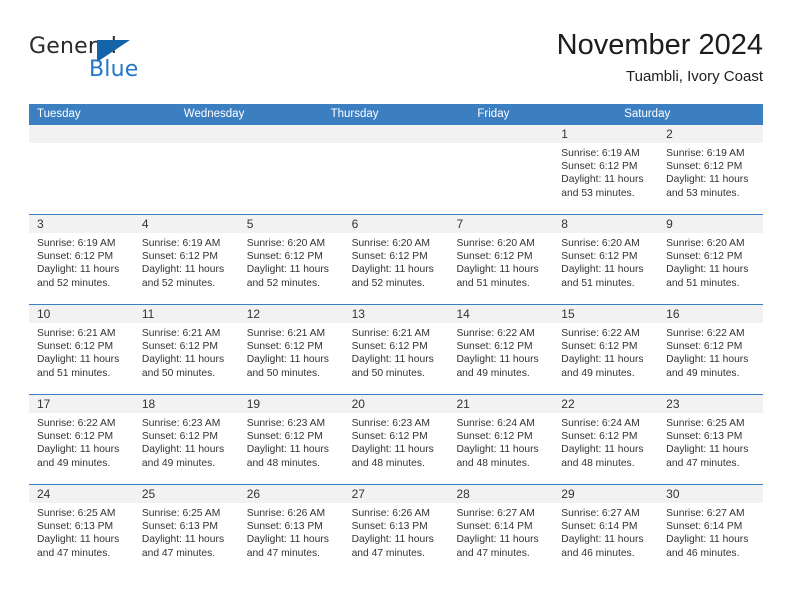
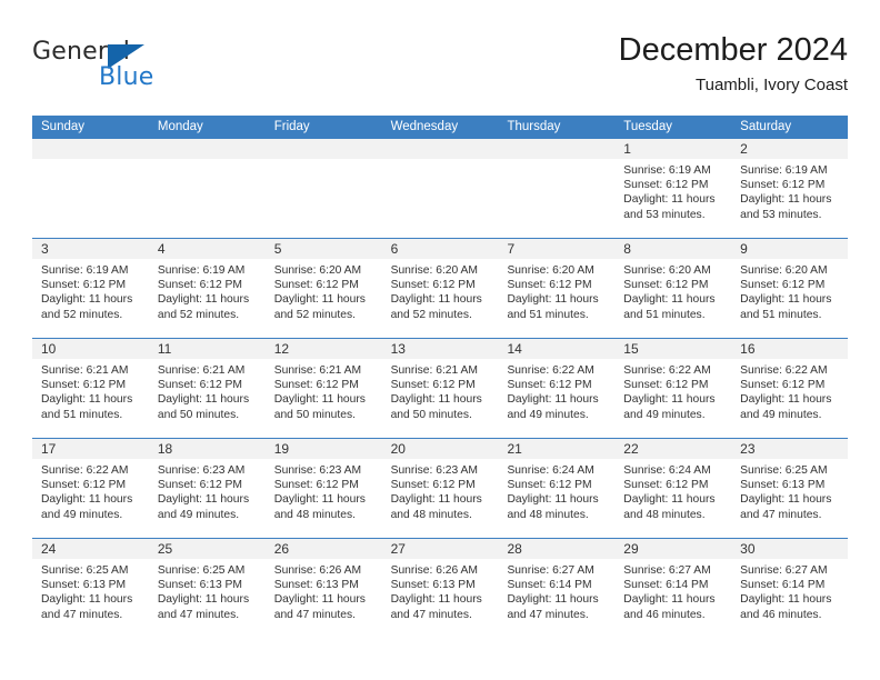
  General
  Blue
- November 2024
+ December 2024
  Tuambli, Ivory Coast
+ Sunday
+ Monday
- Tuesday
+ Friday
  Wednesday
  Thursday
- Friday
+ Tuesday
  Saturday
  1
  Sunrise: 6:19 AM
  Sunset: 6:12 PM
  Daylight: 11 hours
  and 53 minutes.
  2
  Sunrise: 6:19 AM
  Sunset: 6:12 PM
  Daylight: 11 hours
  and 53 minutes.
  3
  Sunrise: 6:19 AM
  Sunset: 6:12 PM
  Daylight: 11 hours
  and 52 minutes.
  4
  Sunrise: 6:19 AM
  Sunset: 6:12 PM
  Daylight: 11 hours
  and 52 minutes.
  5
  Sunrise: 6:20 AM
  Sunset: 6:12 PM
  Daylight: 11 hours
  and 52 minutes.
  6
  Sunrise: 6:20 AM
  Sunset: 6:12 PM
  Daylight: 11 hours
  and 52 minutes.
  7
  Sunrise: 6:20 AM
  Sunset: 6:12 PM
  Daylight: 11 hours
  and 51 minutes.
  8
  Sunrise: 6:20 AM
  Sunset: 6:12 PM
  Daylight: 11 hours
  and 51 minutes.
  9
  Sunrise: 6:20 AM
  Sunset: 6:12 PM
  Daylight: 11 hours
  and 51 minutes.
  10
  Sunrise: 6:21 AM
  Sunset: 6:12 PM
  Daylight: 11 hours
  and 51 minutes.
  11
  Sunrise: 6:21 AM
  Sunset: 6:12 PM
  Daylight: 11 hours
  and 50 minutes.
  12
  Sunrise: 6:21 AM
  Sunset: 6:12 PM
  Daylight: 11 hours
  and 50 minutes.
  13
  Sunrise: 6:21 AM
  Sunset: 6:12 PM
  Daylight: 11 hours
  and 50 minutes.
  14
  Sunrise: 6:22 AM
  Sunset: 6:12 PM
  Daylight: 11 hours
  and 49 minutes.
  15
  Sunrise: 6:22 AM
  Sunset: 6:12 PM
  Daylight: 11 hours
  and 49 minutes.
  16
  Sunrise: 6:22 AM
  Sunset: 6:12 PM
  Daylight: 11 hours
  and 49 minutes.
  17
  Sunrise: 6:22 AM
  Sunset: 6:12 PM
  Daylight: 11 hours
  and 49 minutes.
  18
  Sunrise: 6:23 AM
  Sunset: 6:12 PM
  Daylight: 11 hours
  and 49 minutes.
  19
  Sunrise: 6:23 AM
  Sunset: 6:12 PM
  Daylight: 11 hours
  and 48 minutes.
  20
  Sunrise: 6:23 AM
  Sunset: 6:12 PM
  Daylight: 11 hours
  and 48 minutes.
  21
  Sunrise: 6:24 AM
  Sunset: 6:12 PM
  Daylight: 11 hours
  and 48 minutes.
  22
  Sunrise: 6:24 AM
  Sunset: 6:12 PM
  Daylight: 11 hours
  and 48 minutes.
  23
  Sunrise: 6:25 AM
  Sunset: 6:13 PM
  Daylight: 11 hours
  and 47 minutes.
  24
  Sunrise: 6:25 AM
  Sunset: 6:13 PM
  Daylight: 11 hours
  and 47 minutes.
  25
  Sunrise: 6:25 AM
  Sunset: 6:13 PM
  Daylight: 11 hours
  and 47 minutes.
  26
  Sunrise: 6:26 AM
  Sunset: 6:13 PM
  Daylight: 11 hours
  and 47 minutes.
  27
  Sunrise: 6:26 AM
  Sunset: 6:13 PM
  Daylight: 11 hours
  and 47 minutes.
  28
  Sunrise: 6:27 AM
  Sunset: 6:14 PM
  Daylight: 11 hours
  and 47 minutes.
  29
  Sunrise: 6:27 AM
  Sunset: 6:14 PM
  Daylight: 11 hours
  and 46 minutes.
  30
  Sunrise: 6:27 AM
  Sunset: 6:14 PM
  Daylight: 11 hours
  and 46 minutes.
